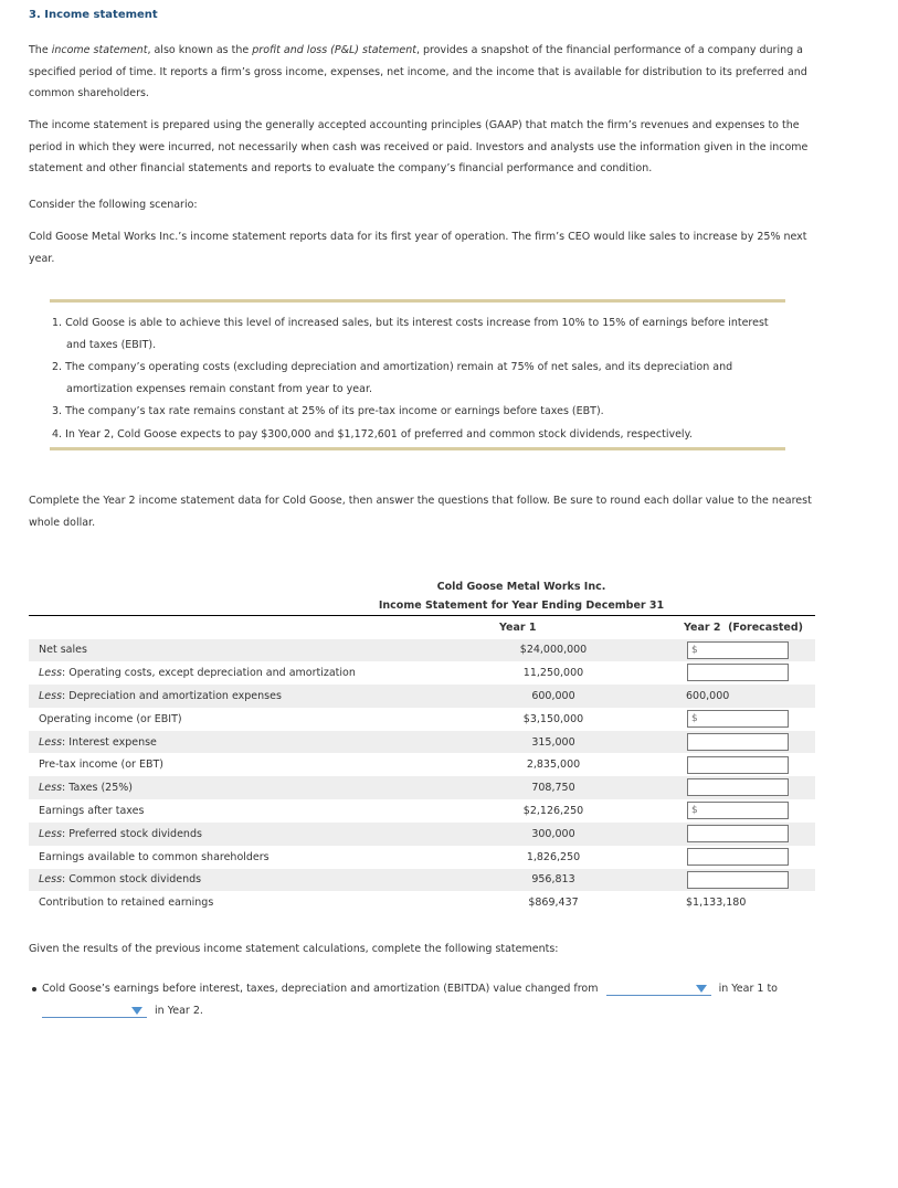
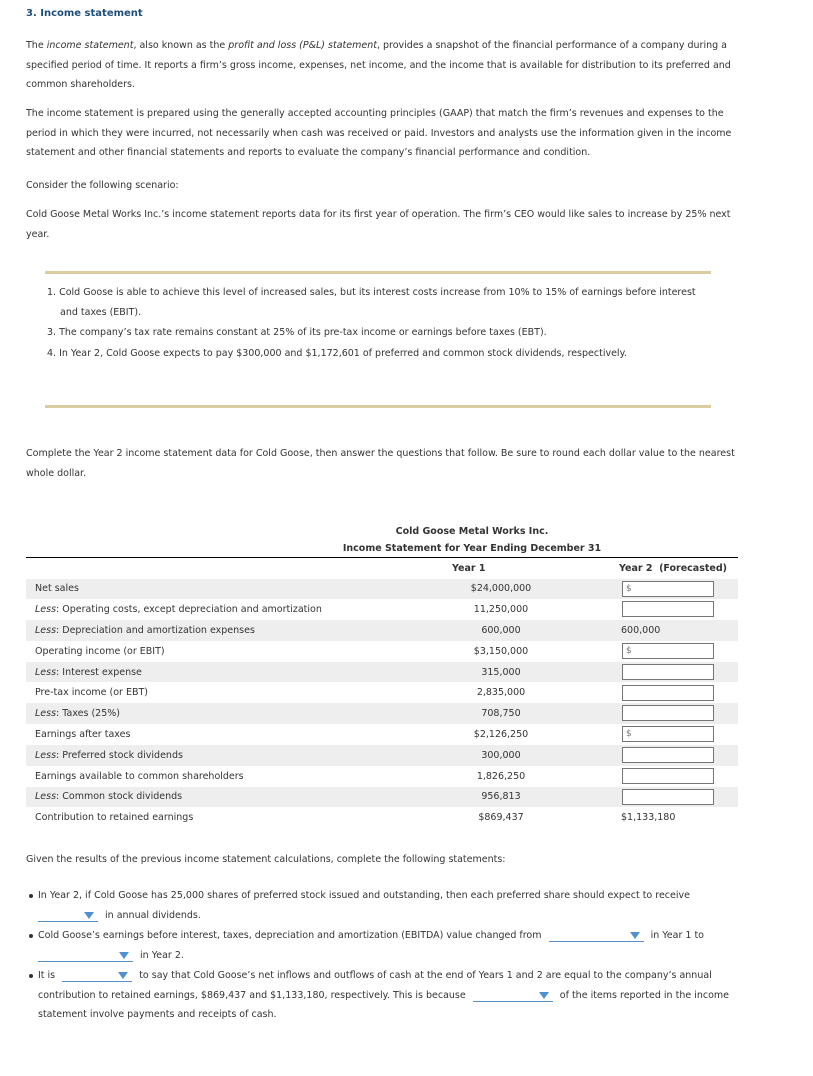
  3. Income statement
  The income statement, also known as the profit and loss (P&L) statement, provides a snapshot of the financial performance of a company during a specified period of time. It reports a firm’s gross income, expenses, net income, and the income that is available for distribution to its preferred and common shareholders.
  The income statement is prepared using the generally accepted accounting principles (GAAP) that match the firm’s revenues and expenses to the period in which they were incurred, not necessarily when cash was received or paid. Investors and analysts use the information given in the income statement and other financial statements and reports to evaluate the company’s financial performance and condition.
  Consider the following scenario:
  Cold Goose Metal Works Inc.’s income statement reports data for its first year of operation. The firm’s CEO would like sales to increase by 25% next year.
  1. Cold Goose is able to achieve this level of increased sales, but its interest costs increase from 10% to 15% of earnings before interest and taxes (EBIT).
- 2. The company’s operating costs (excluding depreciation and amortization) remain at 75% of net sales, and its depreciation and amortization expenses remain constant from year to year.
  3. The company’s tax rate remains constant at 25% of its pre-tax income or earnings before taxes (EBT).
  4. In Year 2, Cold Goose expects to pay $300,000 and $1,172,601 of preferred and common stock dividends, respectively.
  Complete the Year 2 income statement data for Cold Goose, then answer the questions that follow. Be sure to round each dollar value to the nearest whole dollar.
  Cold Goose Metal Works Inc.
  Income Statement for Year Ending December 31
  Year 1
  Year 2 (Forecasted)
  Net sales
  $24,000,000
  $
  Less: Operating costs, except depreciation and amortization
  11,250,000
  Less: Depreciation and amortization expenses
  600,000
  600,000
  Operating income (or EBIT)
  $3,150,000
  $
  Less: Interest expense
  315,000
  Pre-tax income (or EBT)
  2,835,000
  Less: Taxes (25%)
  708,750
  Earnings after taxes
  $2,126,250
  $
  Less: Preferred stock dividends
  300,000
  Earnings available to common shareholders
  1,826,250
  Less: Common stock dividends
  956,813
  Contribution to retained earnings
  $869,437
  $1,133,180
  Given the results of the previous income statement calculations, complete the following statements:
+ In Year 2, if Cold Goose has 25,000 shares of preferred stock issued and outstanding, then each preferred share should expect to receive
+ in annual dividends.
  Cold Goose’s earnings before interest, taxes, depreciation and amortization (EBITDA) value changed from in Year 1 to
  in Year 2.
+ It is to say that Cold Goose’s net inflows and outflows of cash at the end of Years 1 and 2 are equal to the company’s annual contribution to retained earnings, $869,437 and $1,133,180, respectively. This is because of the items reported in the income statement involve payments and receipts of cash.
